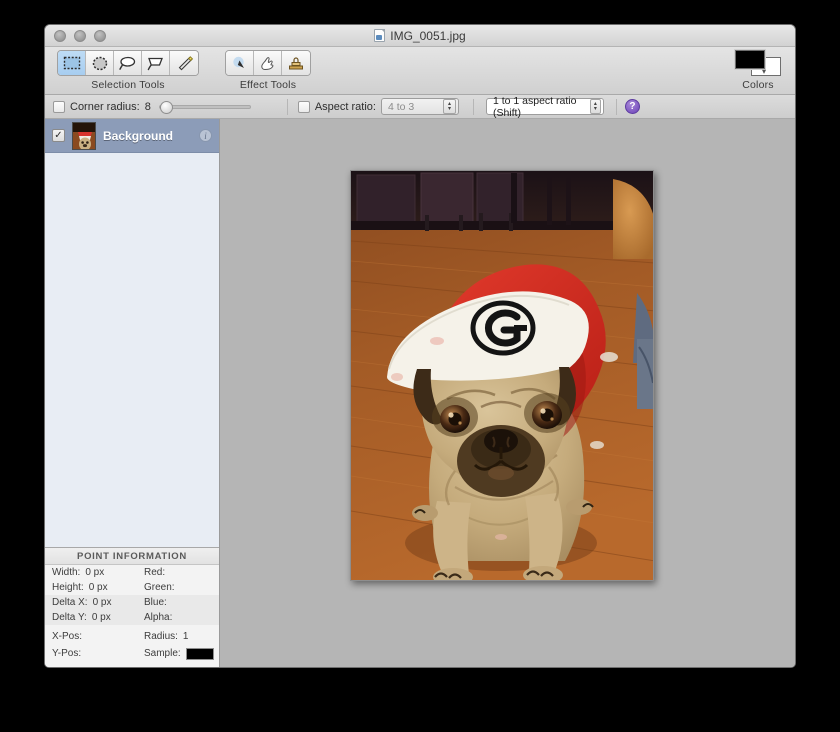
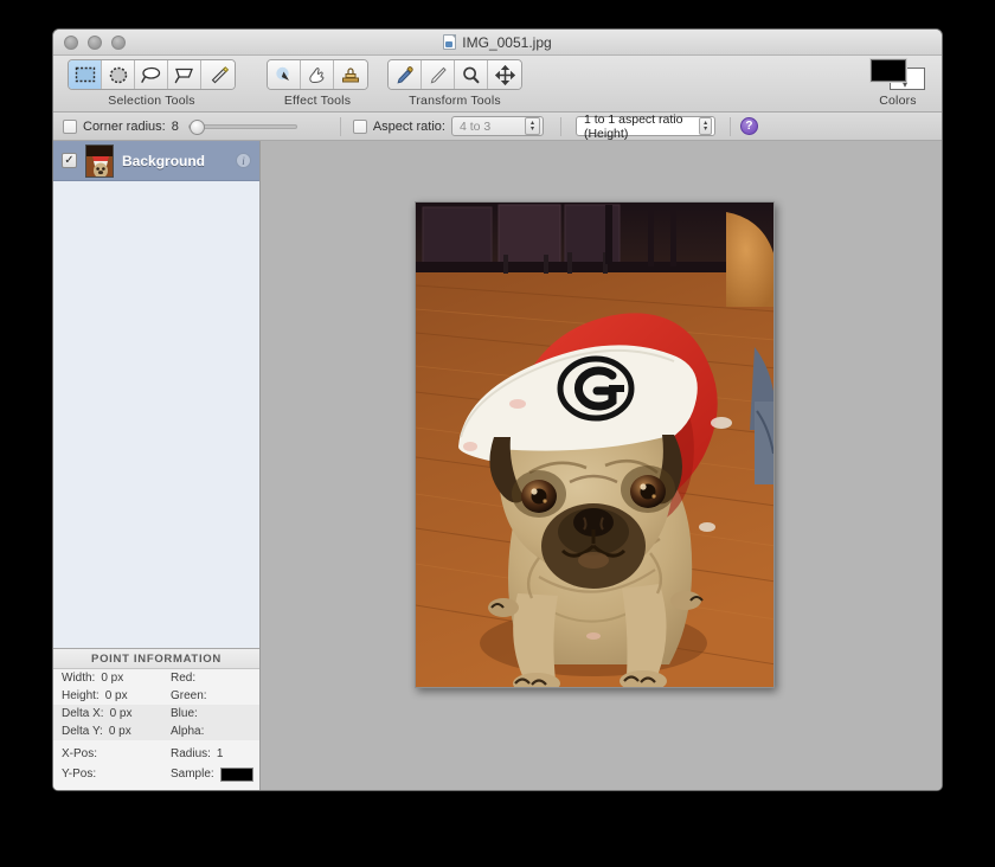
  IMG_0051.jpg
  Selection Tools
  Effect Tools
+ Transform Tools
  ▾
  Colors
  Corner radius:
  8
  Aspect ratio:
  4 to 3
- 1 to 1 aspect ratio (Shift)
+ 1 to 1 aspect ratio (Height)
  ?
  ✓
  Background
  i
  POINT INFORMATION
  Width:
  0 px
  Red:
  Height:
  0 px
  Green:
  Delta X:
  0 px
  Blue:
  Delta Y:
  0 px
  Alpha:
  X-Pos:
  Radius:
  1
  Y-Pos:
  Sample:
